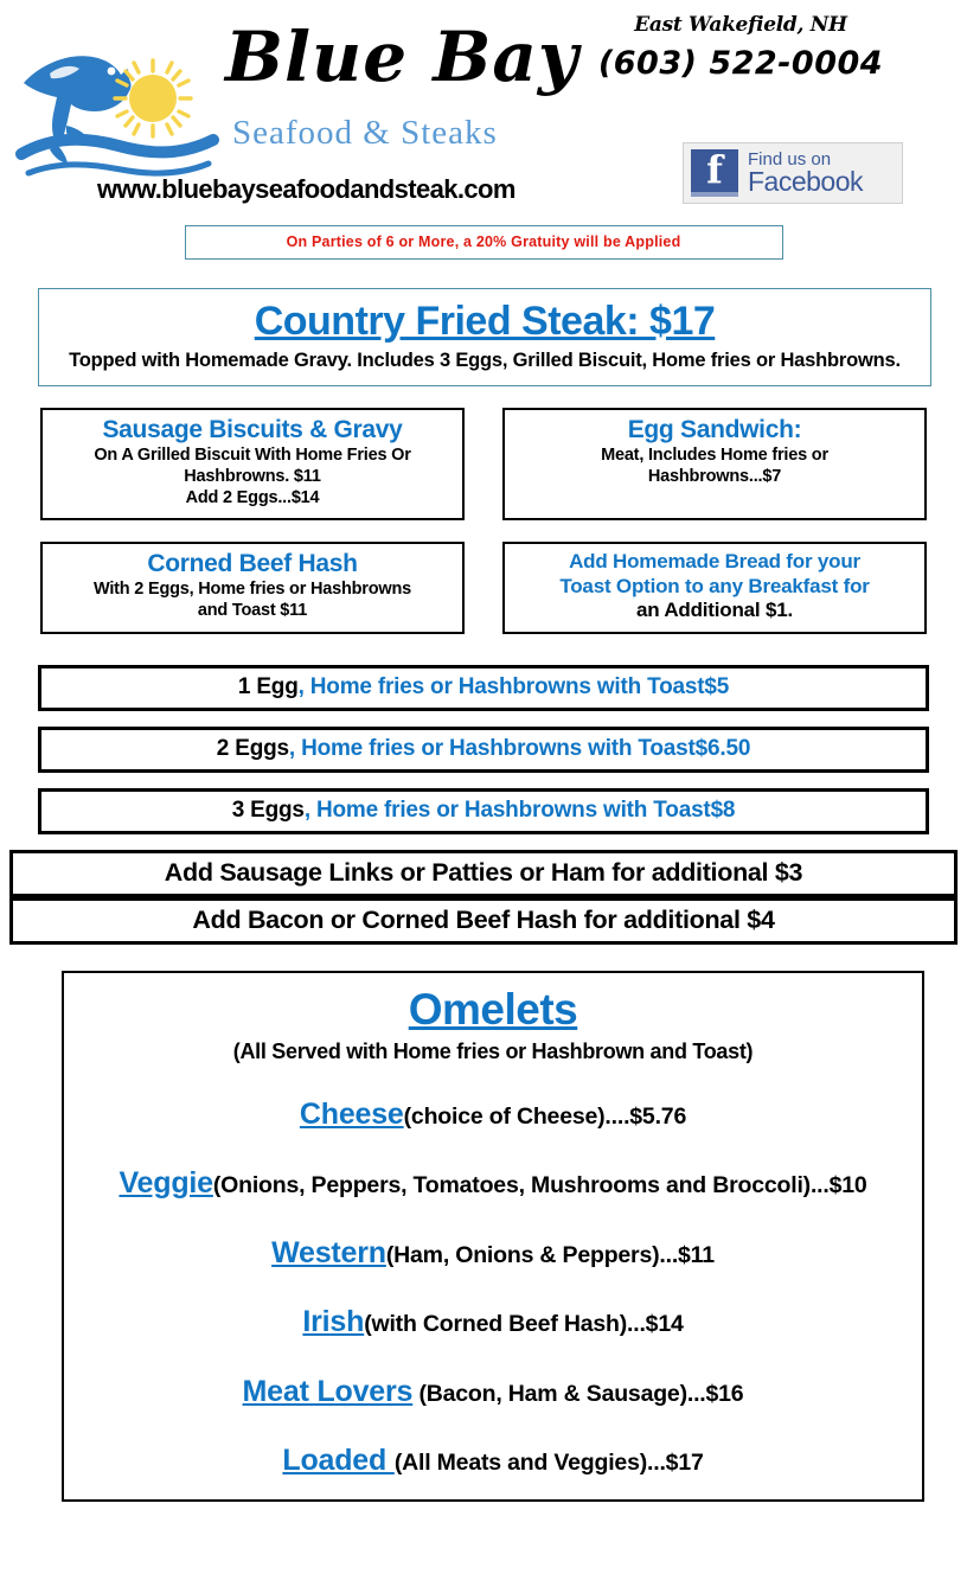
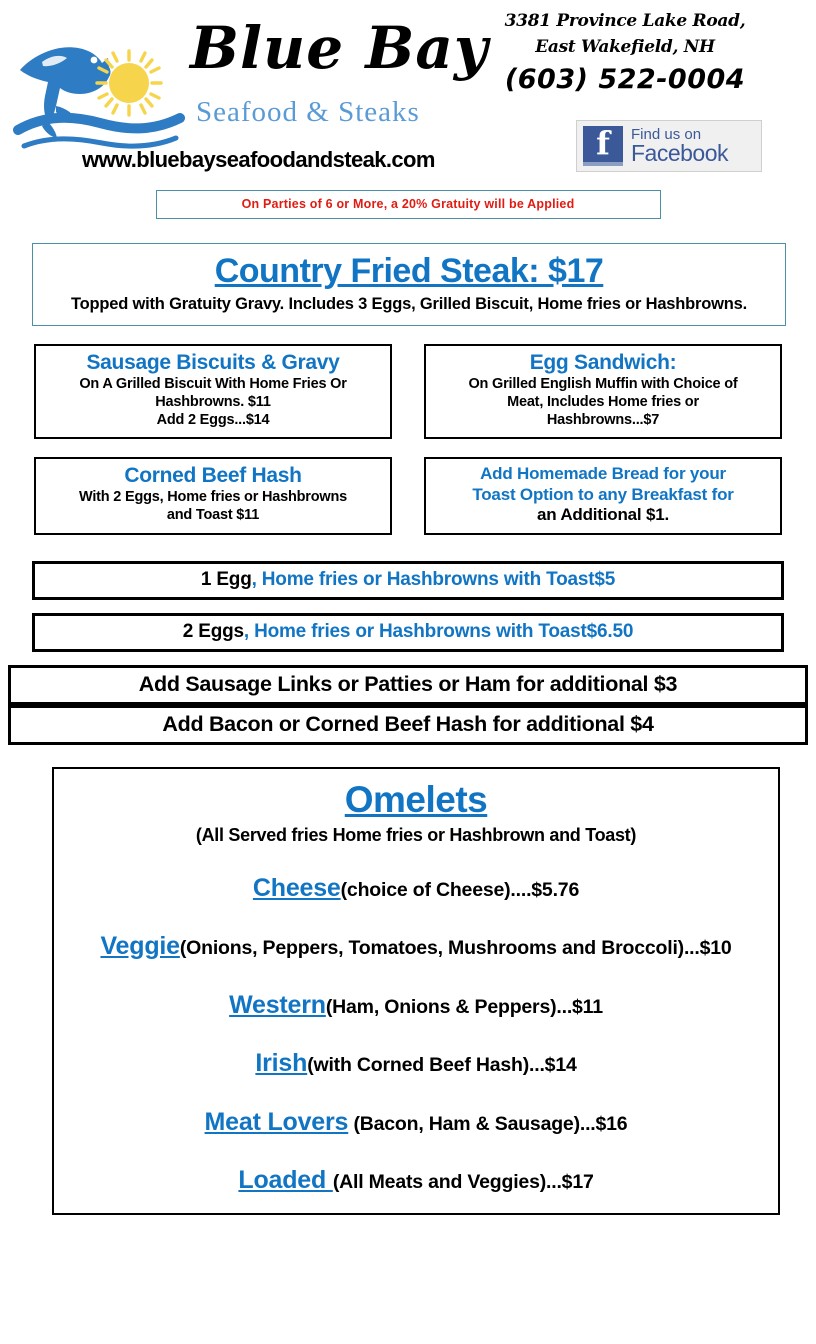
  Blue Bay
  Seafood & Steaks
  www.bluebayseafoodandsteak.com
+ 3381 Province Lake Road,
  East Wakefield, NH
  (603) 522-0004
  Find us on
  Facebook
  On Parties of 6 or More, a 20% Gratuity will be Applied
  Country Fried Steak: $17
- Topped with Homemade Gravy. Includes 3 Eggs, Grilled Biscuit, Home fries or Hashbrowns.
+ Topped with Gratuity Gravy. Includes 3 Eggs, Grilled Biscuit, Home fries or Hashbrowns.
  Sausage Biscuits & Gravy
  On A Grilled Biscuit With Home Fries Or
  Hashbrowns. $11
  Add 2 Eggs...$14
  Egg Sandwich:
+ On Grilled English Muffin with Choice of
  Meat, Includes Home fries or
  Hashbrowns...$7
  Corned Beef Hash
  With 2 Eggs, Home fries or Hashbrowns
  and Toast $11
  Add Homemade Bread for your
  Toast Option to any Breakfast for
  an Additional $1.
  1 Egg, Home fries or Hashbrowns with Toast$5
  2 Eggs, Home fries or Hashbrowns with Toast$6.50
- 3 Eggs, Home fries or Hashbrowns with Toast$8
  Add Sausage Links or Patties or Ham for additional $3
  Add Bacon or Corned Beef Hash for additional $4
  Omelets
- (All Served with Home fries or Hashbrown and Toast)
+ (All Served fries Home fries or Hashbrown and Toast)
  Cheese(choice of Cheese)....$5.76
  Veggie(Onions, Peppers, Tomatoes, Mushrooms and Broccoli)...$10
  Western(Ham, Onions & Peppers)...$11
  Irish(with Corned Beef Hash)...$14
  Meat Lovers (Bacon, Ham & Sausage)...$16
  Loaded (All Meats and Veggies)...$17
